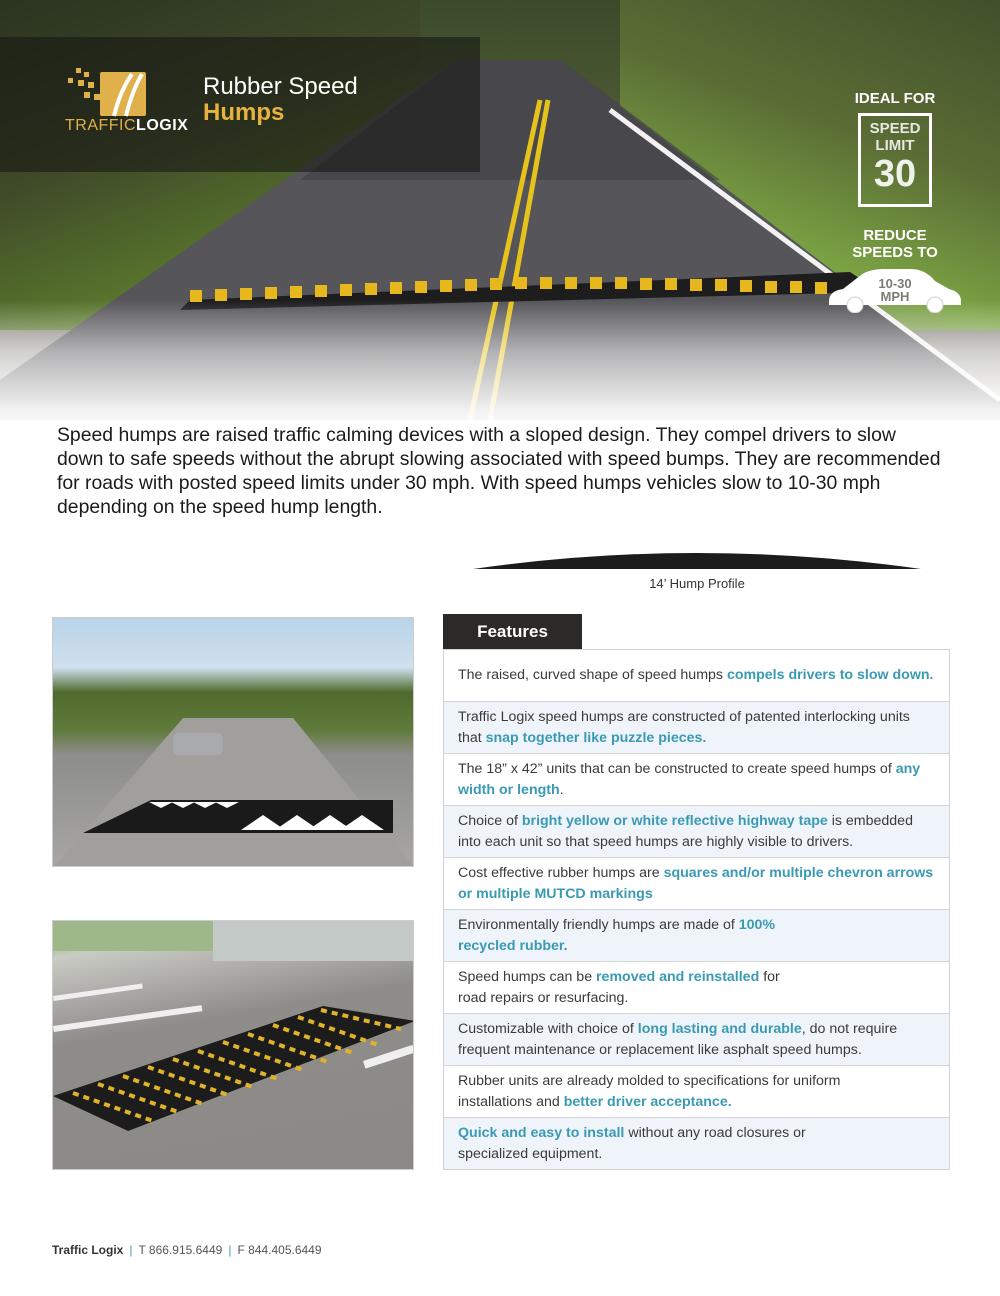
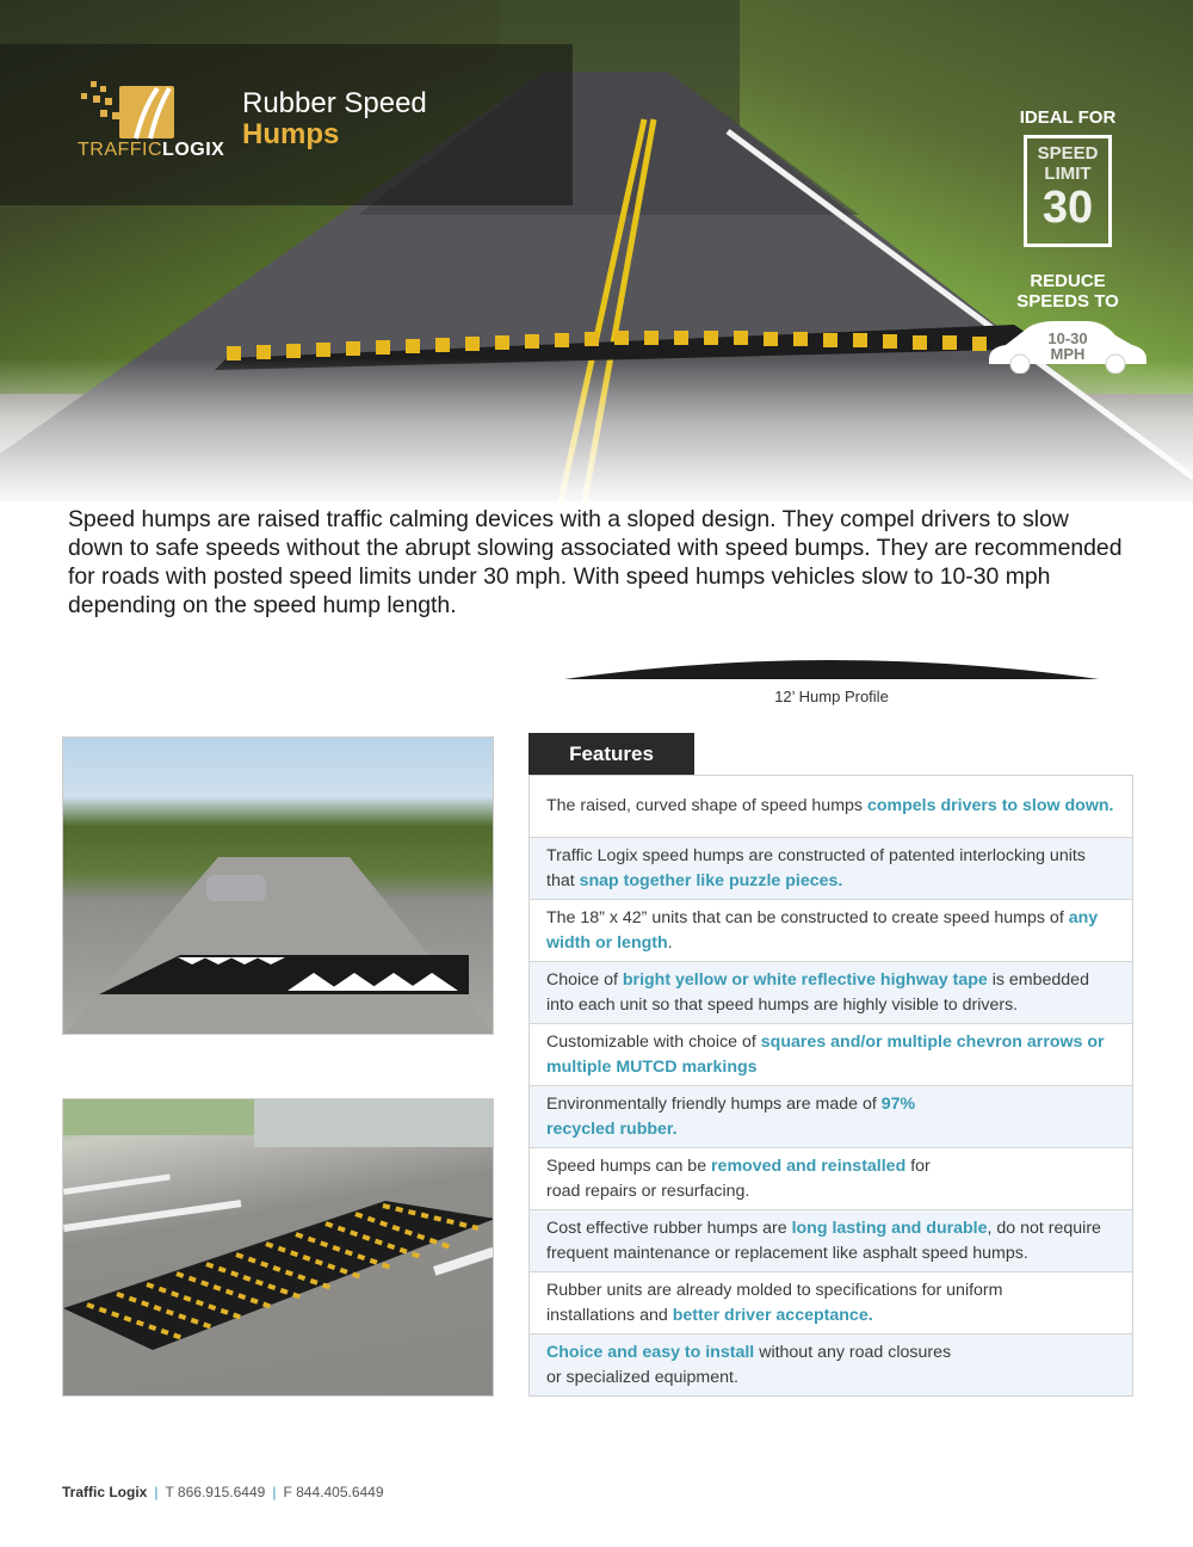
  TRAFFICLOGIX
  Rubber Speed
  Humps
  IDEAL FOR
  SPEED
  LIMIT
  30
  REDUCE
  SPEEDS TO
  10-30
  MPH
  Speed humps are raised traffic calming devices with a sloped design. They compel drivers to slow down to safe speeds without the abrupt slowing associated with speed bumps. They are recommended for roads with posted speed limits under 30 mph. With speed humps vehicles slow to 10-30 mph depending on the speed hump length.
- 14’ Hump Profile
+ 12’ Hump Profile
  Features
  The raised, curved shape of speed humps compels drivers to slow down.
  Traffic Logix speed humps are constructed of patented interlocking units that snap together like puzzle pieces.
  The 18” x 42” units that can be constructed to create speed humps of any width or length.
  Choice of bright yellow or white reflective highway tape is embedded into each unit so that speed humps are highly visible to drivers.
- Cost effective rubber humps are squares and/or multiple chevron arrows or multiple MUTCD markings
+ Customizable with choice of squares and/or multiple chevron arrows or multiple MUTCD markings
- Environmentally friendly humps are made of 100% recycled rubber.
+ Environmentally friendly humps are made of 97% recycled rubber.
  Speed humps can be removed and reinstalled for road repairs or resurfacing.
- Customizable with choice of long lasting and durable, do not require frequent maintenance or replacement like asphalt speed humps.
+ Cost effective rubber humps are long lasting and durable, do not require frequent maintenance or replacement like asphalt speed humps.
  Rubber units are already molded to specifications for uniform installations and better driver acceptance.
- Quick and easy to install without any road closures or specialized equipment.
+ Choice and easy to install without any road closures or specialized equipment.
  Traffic Logix | T 866.915.6449 | F 844.405.6449
